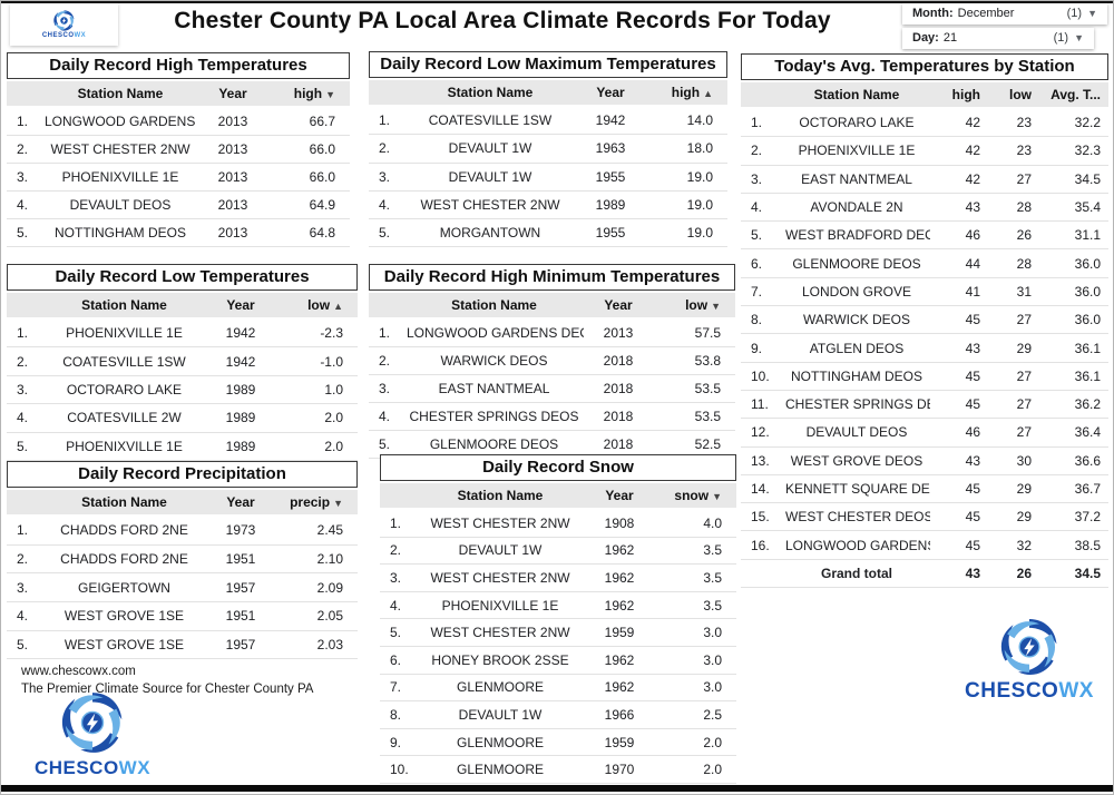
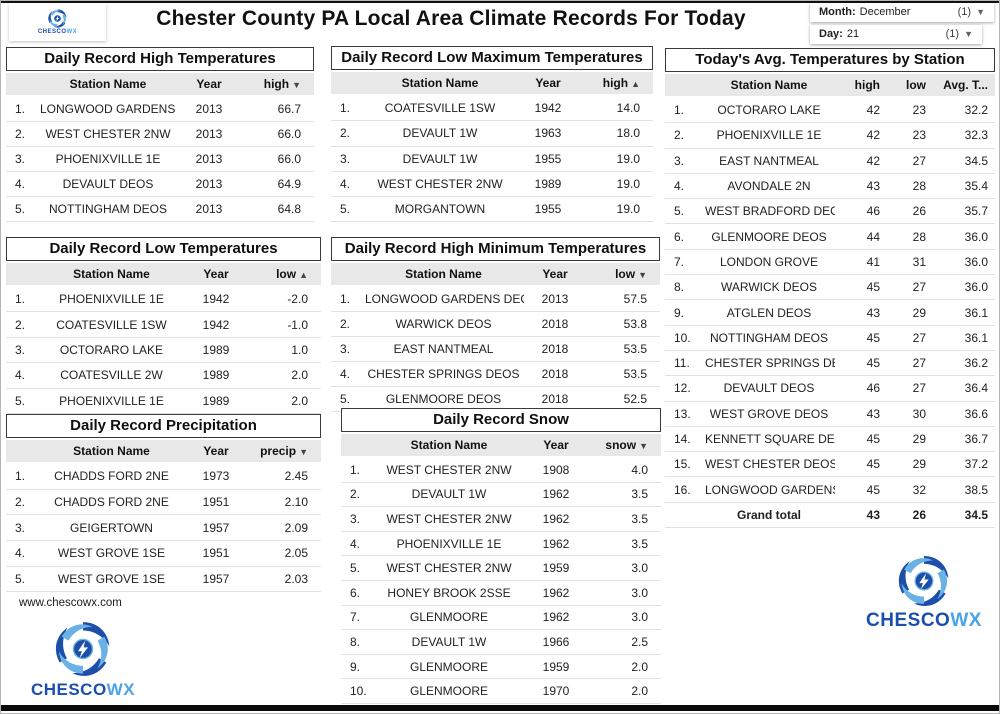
  Chester County PA Local Area Climate Records For Today
  Month:
  December
  (1)
  ▼
  Day:
  21
  (1)
  ▼
  Daily Record High Temperatures
  Station Name
  Year
  high ▼
  1.
  LONGWOOD GARDENS
  2013
  66.7
  2.
  WEST CHESTER 2NW
  2013
  66.0
  3.
  PHOENIXVILLE 1E
  2013
  66.0
  4.
  DEVAULT DEOS
  2013
  64.9
  5.
  NOTTINGHAM DEOS
  2013
  64.8
  Daily Record Low Maximum Temperatures
  Station Name
  Year
  high ▲
  1.
  COATESVILLE 1SW
  1942
  14.0
  2.
  DEVAULT 1W
  1963
  18.0
  3.
  DEVAULT 1W
  1955
  19.0
  4.
  WEST CHESTER 2NW
  1989
  19.0
  5.
  MORGANTOWN
  1955
  19.0
  Today's Avg. Temperatures by Station
  Station Name
  high
  low
  Avg. T...
  1.
  OCTORARO LAKE
  42
  23
  32.2
  2.
  PHOENIXVILLE 1E
  42
  23
  32.3
  3.
  EAST NANTMEAL
  42
  27
  34.5
  4.
  AVONDALE 2N
  43
  28
  35.4
  5.
  WEST BRADFORD DEO
  46
  26
- 31.1
+ 35.7
  6.
  GLENMOORE DEOS
  44
  28
  36.0
  7.
  LONDON GROVE
  41
  31
  36.0
  8.
  WARWICK DEOS
  45
  27
  36.0
  9.
  ATGLEN DEOS
  43
  29
  36.1
  10.
  NOTTINGHAM DEOS
  45
  27
  36.1
  11.
  CHESTER SPRINGS D
  45
  27
  36.2
  12.
  DEVAULT DEOS
  46
  27
  36.4
  13.
  WEST GROVE DEOS
  43
  30
  36.6
  14.
  KENNETT SQUARE DE
  45
  29
  36.7
  15.
  WEST CHESTER DEOS
  45
  29
  37.2
  16.
  LONGWOOD GARDEN
  45
  32
  38.5
  Grand total
  43
  26
  34.5
  Daily Record Low Temperatures
  Station Name
  Year
  low ▲
  1.
  PHOENIXVILLE 1E
  1942
- -2.3
+ -2.0
  2.
  COATESVILLE 1SW
  1942
  -1.0
  3.
  OCTORARO LAKE
  1989
  1.0
  4.
  COATESVILLE 2W
  1989
  2.0
  5.
  PHOENIXVILLE 1E
  1989
  2.0
  Daily Record High Minimum Temperatures
  Station Name
  Year
  low ▼
  1.
  LONGWOOD GARDENS DE
  2013
  57.5
  2.
  WARWICK DEOS
  2018
  53.8
  3.
  EAST NANTMEAL
  2018
  53.5
  4.
  CHESTER SPRINGS DEOS
  2018
  53.5
  5.
  GLENMOORE DEOS
  2018
  52.5
  Daily Record Precipitation
  Station Name
  Year
  precip ▼
  1.
  CHADDS FORD 2NE
  1973
  2.45
  2.
  CHADDS FORD 2NE
  1951
  2.10
  3.
  GEIGERTOWN
  1957
  2.09
  4.
  WEST GROVE 1SE
  1951
  2.05
  5.
  WEST GROVE 1SE
  1957
  2.03
  Daily Record Snow
  Station Name
  Year
  snow ▼
  1.
  WEST CHESTER 2NW
  1908
  4.0
  2.
  DEVAULT 1W
  1962
  3.5
  3.
  WEST CHESTER 2NW
  1962
  3.5
  4.
  PHOENIXVILLE 1E
  1962
  3.5
  5.
  WEST CHESTER 2NW
  1959
  3.0
  6.
  HONEY BROOK 2SSE
  1962
  3.0
  7.
  GLENMOORE
  1962
  3.0
  8.
  DEVAULT 1W
  1966
  2.5
  9.
  GLENMOORE
  1959
  2.0
  10.
  GLENMOORE
  1970
  2.0
  www.chescowx.com
- The Premier Climate Source for Chester County PA
  CHESCOWX
  CHESCOWX
